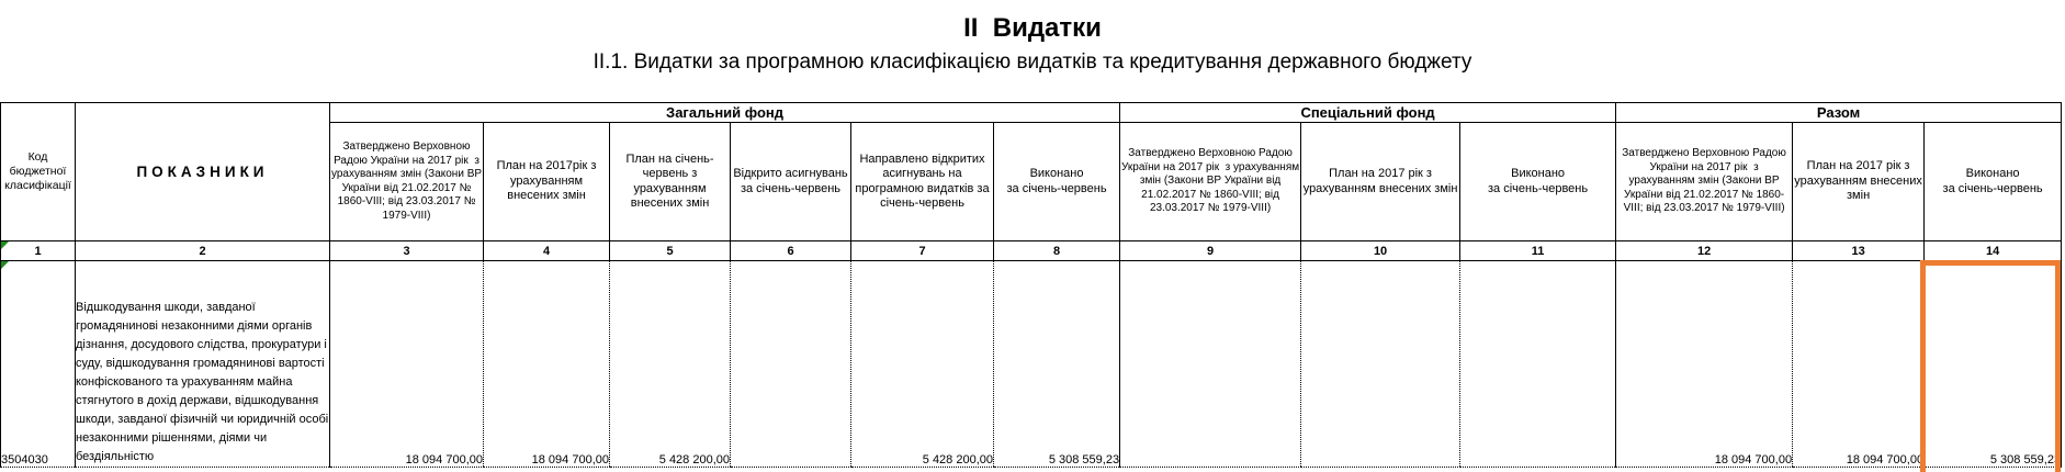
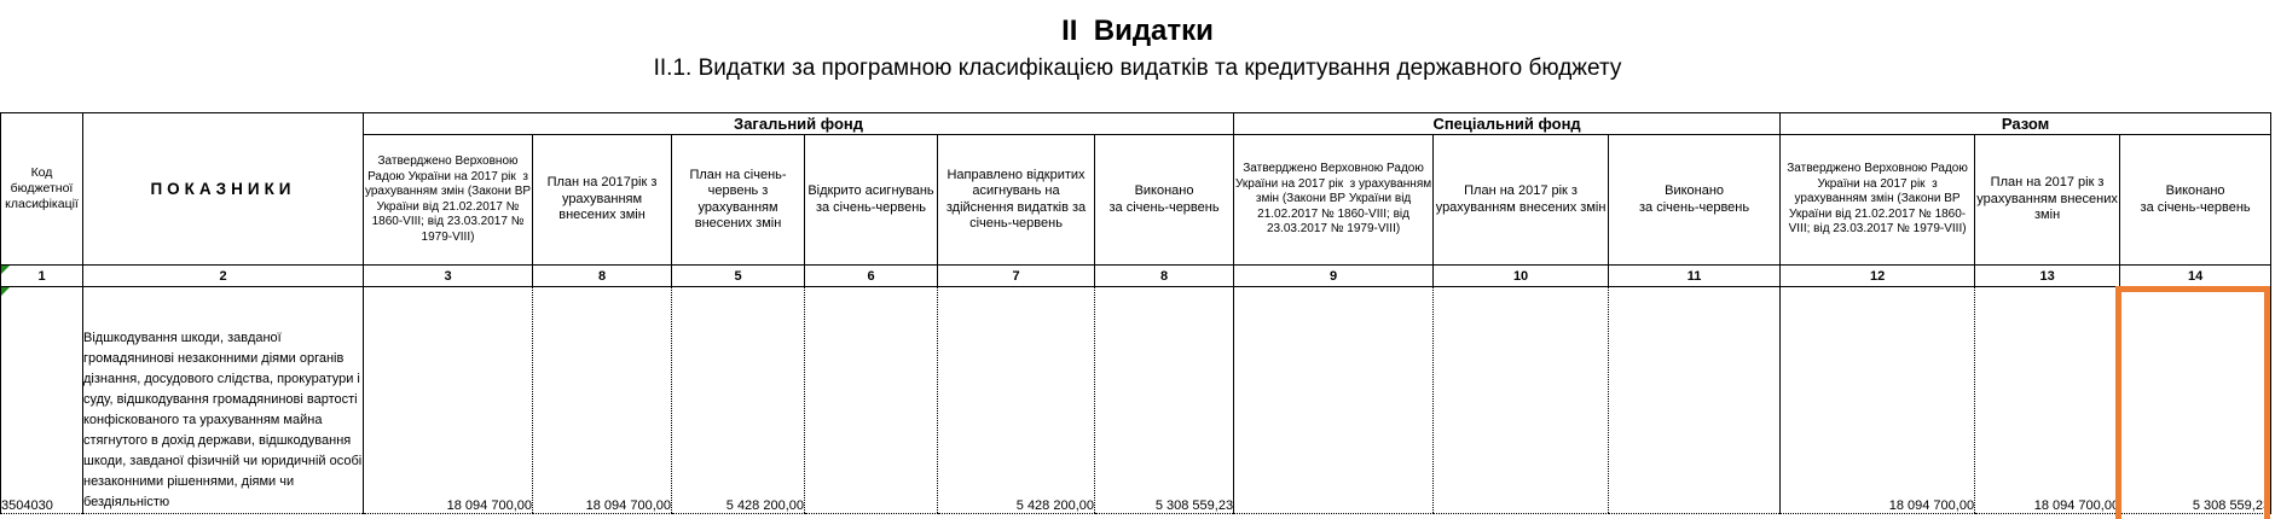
  II Видатки
  II.1. Видатки за програмною класифікацією видатків та кредитування державного бюджету
  Код бюджетної класифікації	ПОКАЗНИКИ	Загальний фонд	Спеціальний фонд	Разом
- Затверджено Верховною Радою України на 2017 рік з урахуванням змін (Закони ВР України від 21.02.2017 № 1860-VIII; від 23.03.2017 № 1979-VIII)	План на 2017рік з урахуванням внесених змін	План на січень-червень з урахуванням внесених змін	Відкрито асигнувань за січень-червень	Направлено відкритих асигнувань на програмною видатків за січень-червень	Виконано за січень-червень	Затверджено Верховною Радою України на 2017 рік з урахуванням змін (Закони ВР України від 21.02.2017 № 1860-VIII; від 23.03.2017 № 1979-VIII)	План на 2017 рік з урахуванням внесених змін	Виконано за січень-червень	Затверджено Верховною Радою України на 2017 рік з урахуванням змін (Закони ВР України від 21.02.2017 № 1860-VIII; від 23.03.2017 № 1979-VIII)	План на 2017 рік з урахуванням внесених змін	Виконано за січень-червень
+ Затверджено Верховною Радою України на 2017 рік з урахуванням змін (Закони ВР України від 21.02.2017 № 1860-VIII; від 23.03.2017 № 1979-VIII)	План на 2017рік з урахуванням внесених змін	План на січень-червень з урахуванням внесених змін	Відкрито асигнувань за січень-червень	Направлено відкритих асигнувань на здійснення видатків за січень-червень	Виконано за січень-червень	Затверджено Верховною Радою України на 2017 рік з урахуванням змін (Закони ВР України від 21.02.2017 № 1860-VIII; від 23.03.2017 № 1979-VIII)	План на 2017 рік з урахуванням внесених змін	Виконано за січень-червень	Затверджено Верховною Радою України на 2017 рік з урахуванням змін (Закони ВР України від 21.02.2017 № 1860-VIII; від 23.03.2017 № 1979-VIII)	План на 2017 рік з урахуванням внесених змін	Виконано за січень-червень
- 1	2	3	4	5	6	7	8	9	10	11	12	13	14
+ 1	2	3	8	5	6	7	8	9	10	11	12	13	14
  3504030	Відшкодування шкоди, завданої громадянинові незаконними діями органів дізнання, досудового слідства, прокуратури і суду, відшкодування громадянинові вартості конфіскованого та урахуванням майна стягнутого в дохід держави, відшкодування шкоди, завданої фізичній чи юридичній особі незаконними рішеннями, діями чи бездіяльністю	18 094 700,00	18 094 700,00	5 428 200,00		5 428 200,00	5 308 559,23				18 094 700,00	18 094 700,00	5 308 559,23
